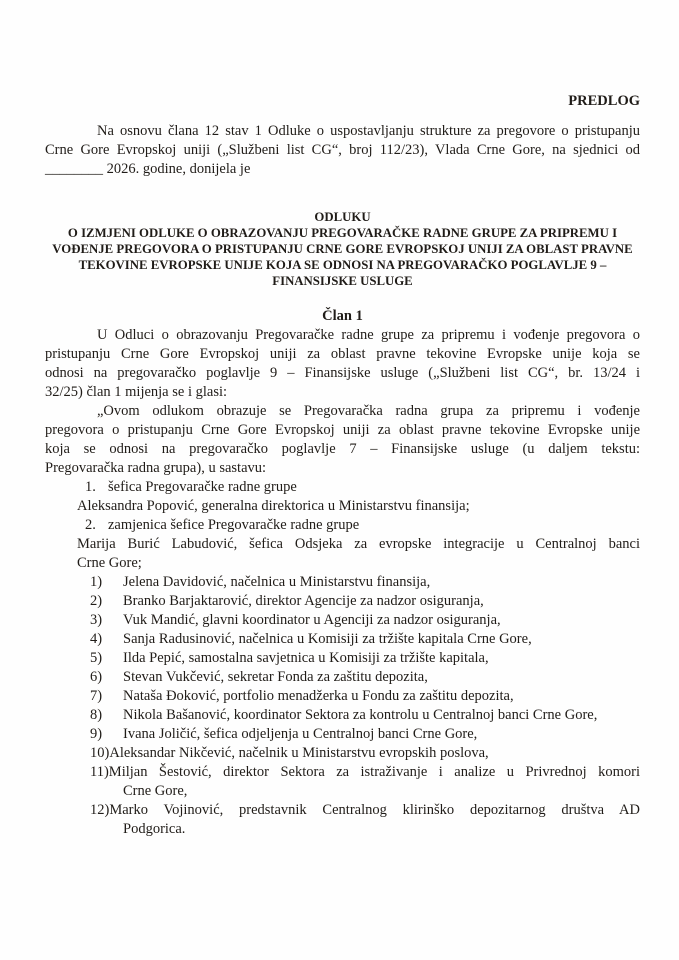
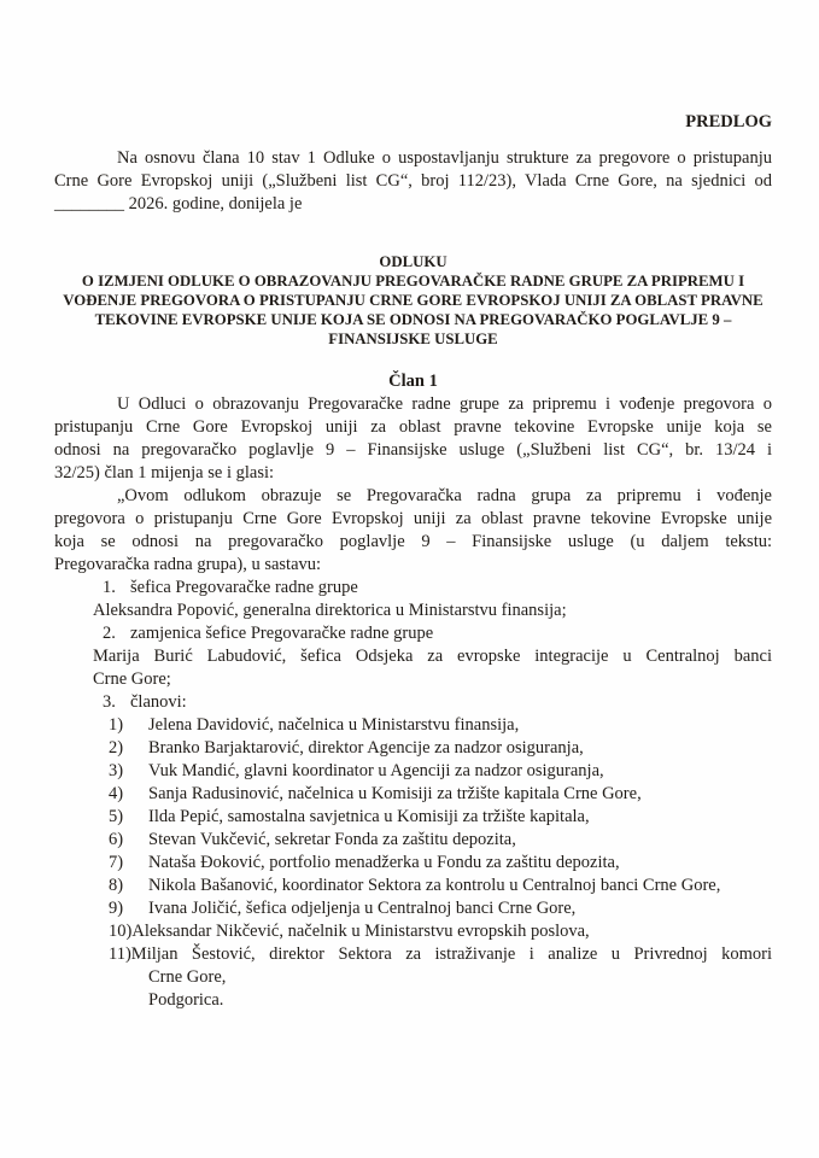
  PREDLOG
- Na osnovu člana 12 stav 1 Odluke o uspostavljanju strukture za pregovore o pristupanju
+ Na osnovu člana 10 stav 1 Odluke o uspostavljanju strukture za pregovore o pristupanju
  Crne Gore Evropskoj uniji („Službeni list CG“, broj 112/23), Vlada Crne Gore, na sjednici od
  ________ 2026. godine, donijela je
  ODLUKU
  O IZMJENI ODLUKE O OBRAZOVANJU PREGOVARAČKE RADNE GRUPE ZA PRIPREMU I
  VOĐENJE PREGOVORA O PRISTUPANJU CRNE GORE EVROPSKOJ UNIJI ZA OBLAST PRAVNE
  TEKOVINE EVROPSKE UNIJE KOJA SE ODNOSI NA PREGOVARAČKO POGLAVLJE 9 –
  FINANSIJSKE USLUGE
  Član 1
  U Odluci o obrazovanju Pregovaračke radne grupe za pripremu i vođenje pregovora o
  pristupanju Crne Gore Evropskoj uniji za oblast pravne tekovine Evropske unije koja se
  odnosi na pregovaračko poglavlje 9 – Finansijske usluge („Službeni list CG“, br. 13/24 i
  32/25) član 1 mijenja se i glasi:
  „Ovom odlukom obrazuje se Pregovaračka radna grupa za pripremu i vođenje
  pregovora o pristupanju Crne Gore Evropskoj uniji za oblast pravne tekovine Evropske unije
- koja se odnosi na pregovaračko poglavlje 7 – Finansijske usluge (u daljem tekstu:
+ koja se odnosi na pregovaračko poglavlje 9 – Finansijske usluge (u daljem tekstu:
  Pregovaračka radna grupa), u sastavu:
  1. šefica Pregovaračke radne grupe
  Aleksandra Popović, generalna direktorica u Ministarstvu finansija;
  2. zamjenica šefice Pregovaračke radne grupe
  Marija Burić Labudović, šefica Odsjeka za evropske integracije u Centralnoj banci
  Crne Gore;
+ 3. članovi:
  1) Jelena Davidović, načelnica u Ministarstvu finansija,
  2) Branko Barjaktarović, direktor Agencije za nadzor osiguranja,
  3) Vuk Mandić, glavni koordinator u Agenciji za nadzor osiguranja,
  4) Sanja Radusinović, načelnica u Komisiji za tržište kapitala Crne Gore,
  5) Ilda Pepić, samostalna savjetnica u Komisiji za tržište kapitala,
  6) Stevan Vukčević, sekretar Fonda za zaštitu depozita,
  7) Nataša Đoković, portfolio menadžerka u Fondu za zaštitu depozita,
  8) Nikola Bašanović, koordinator Sektora za kontrolu u Centralnoj banci Crne Gore,
  9) Ivana Joličić, šefica odjeljenja u Centralnoj banci Crne Gore,
  10)Aleksandar Nikčević, načelnik u Ministarstvu evropskih poslova,
  11)Miljan Šestović, direktor Sektora za istraživanje i analize u Privrednoj komori
  Crne Gore,
- 12)Marko Vojinović, predstavnik Centralnog klirinško depozitarnog društva AD
  Podgorica.
